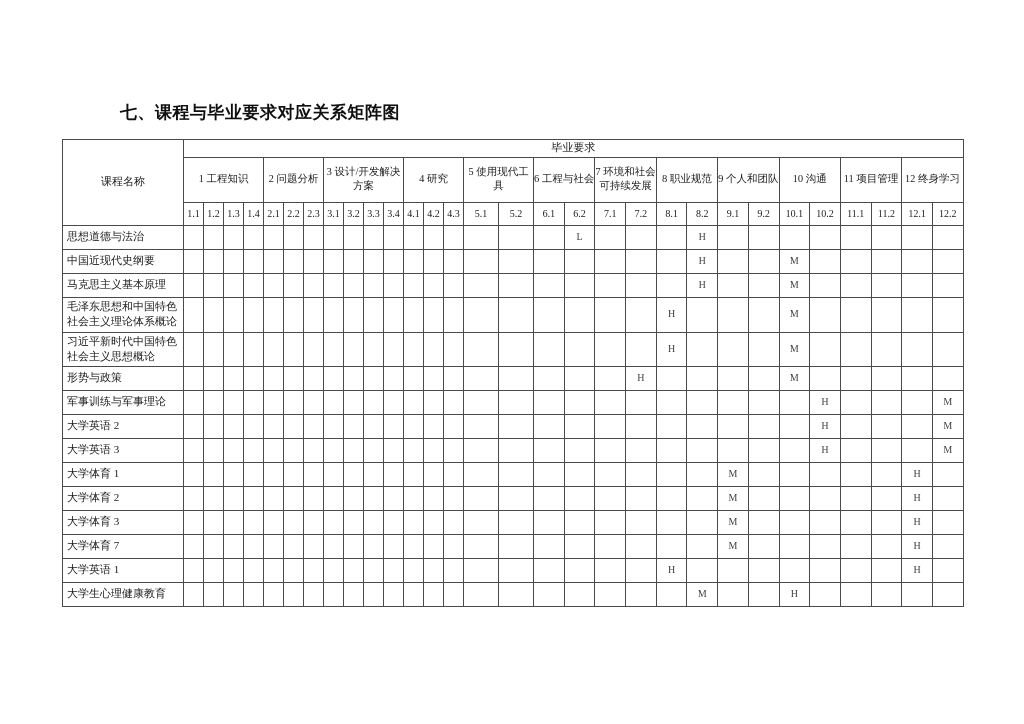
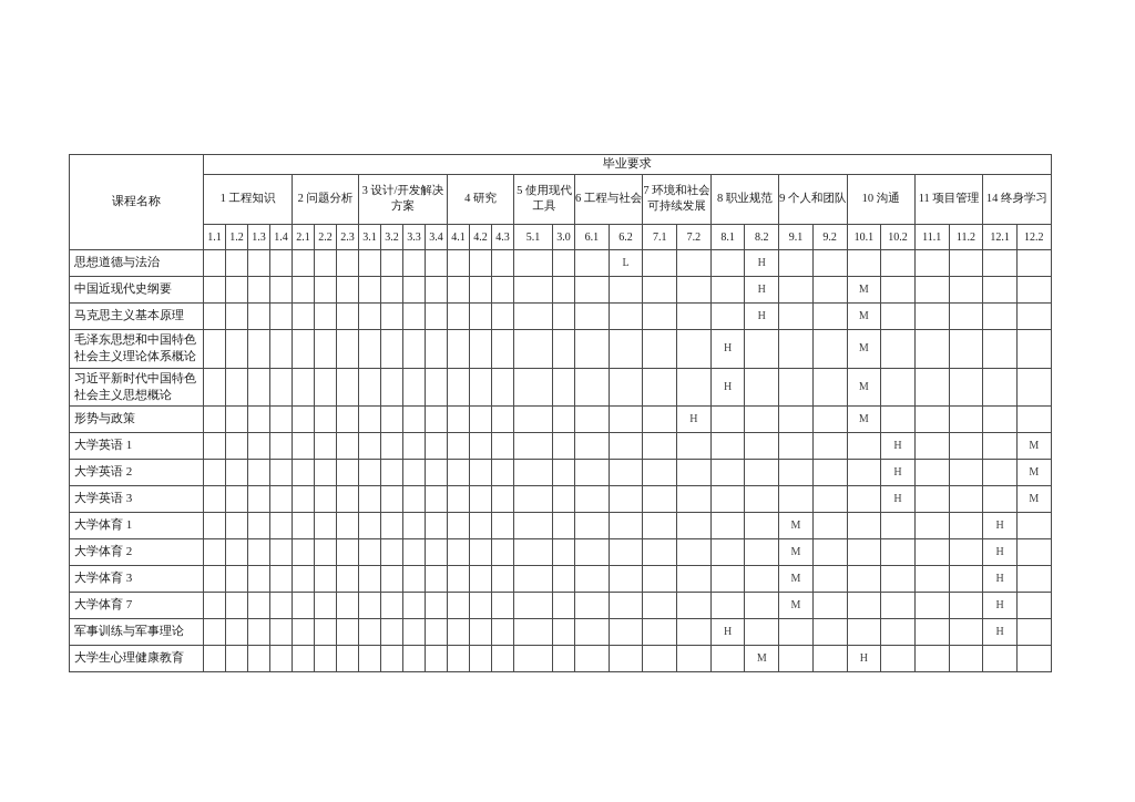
- 七、课程与毕业要求对应关系矩阵图
  课程名称	毕业要求
- 1 工程知识	2 问题分析	3 设计/开发解决方案	4 研究	5 使用现代工具	6 工程与社会	7 环境和社会可持续发展	8 职业规范	9 个人和团队	10 沟通	11 项目管理	12 终身学习
+ 1 工程知识	2 问题分析	3 设计/开发解决方案	4 研究	5 使用现代工具	6 工程与社会	7 环境和社会可持续发展	8 职业规范	9 个人和团队	10 沟通	11 项目管理	14 终身学习
- 1.1	1.2	1.3	1.4	2.1	2.2	2.3	3.1	3.2	3.3	3.4	4.1	4.2	4.3	5.1	5.2	6.1	6.2	7.1	7.2	8.1	8.2	9.1	9.2	10.1	10.2	11.1	11.2	12.1	12.2
+ 1.1	1.2	1.3	1.4	2.1	2.2	2.3	3.1	3.2	3.3	3.4	4.1	4.2	4.3	5.1	3.0	6.1	6.2	7.1	7.2	8.1	8.2	9.1	9.2	10.1	10.2	11.1	11.2	12.1	12.2
  思想道德与法治																		L				H
  中国近现代史纲要																						H			M
  马克思主义基本原理																						H			M
  毛泽东思想和中国特色社会主义理论体系概论																					H				M
  习近平新时代中国特色社会主义思想概论																					H				M
  形势与政策																				H					M
- 军事训练与军事理论																										H				M
+ 大学英语 1																										H				M
  大学英语 2																										H				M
  大学英语 3																										H				M
  大学体育 1																							M						H
  大学体育 2																							M						H
  大学体育 3																							M						H
  大学体育 7																							M						H
- 大学英语 1																					H								H
+ 军事训练与军事理论																					H								H
  大学生心理健康教育																						M			H
